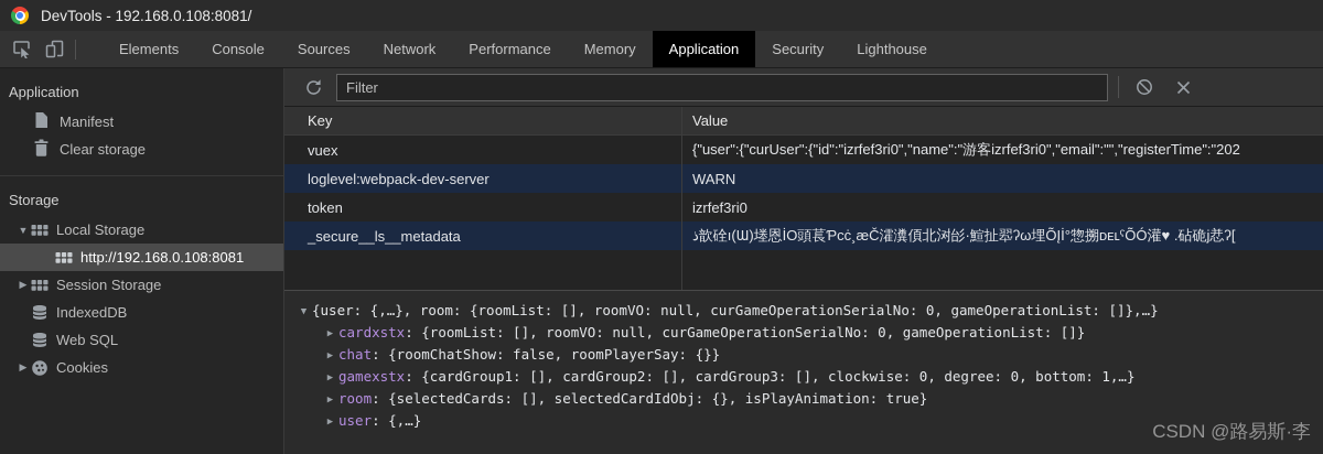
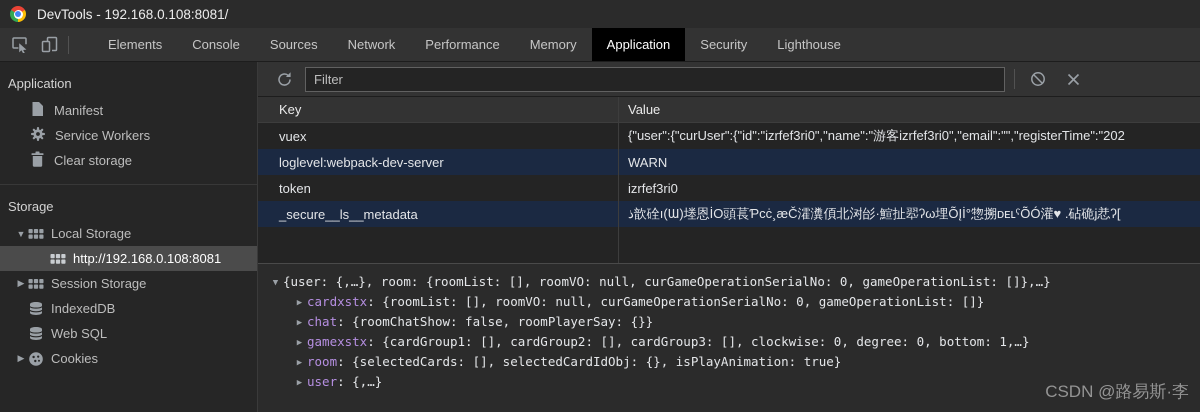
  DevTools - 192.168.0.108:8081/
  Elements
  Console
  Sources
  Network
  Performance
  Memory
  Application
  Security
  Lighthouse
  Application
  Manifest
+ Service Workers
  Clear storage
  Storage
  ▼
  Local Storage
  http://192.168.0.108:8081
  ▶
  Session Storage
  IndexedDB
  Web SQL
  ▶
  Cookies
  Filter
  Key
  Value
  vuex
  {"user":{"curUser":{"id":"izrfef3ri0","name":"游客izrfef3ri0","email":"","registerTime":"202
  loglevel:webpack-dev-server
  WARN
  token
  izrfef3ri0
  _secure__ls__metadata
  ﺫ歆硂ı(Ɯ)堘恩İΟ頭萇Ƥcċ¸æČ瀖瀵㑯北㳔㣍·鰚扯翆ʔω埋ÕĮİ°惣搠ᴅᴇʟˤÕÓ灌♥ .砧硊j㤣ʔ[
  ▼ {user: {,…}, room: {roomList: [], roomVO: null, curGameOperationSerialNo: 0, gameOperationList: []},…}
  ▶ cardxstx: {roomList: [], roomVO: null, curGameOperationSerialNo: 0, gameOperationList: []}
  ▶ chat: {roomChatShow: false, roomPlayerSay: {}}
  ▶ gamexstx: {cardGroup1: [], cardGroup2: [], cardGroup3: [], clockwise: 0, degree: 0, bottom: 1,…}
  ▶ room: {selectedCards: [], selectedCardIdObj: {}, isPlayAnimation: true}
  ▶ user: {,…}
  CSDN @路易斯·李
